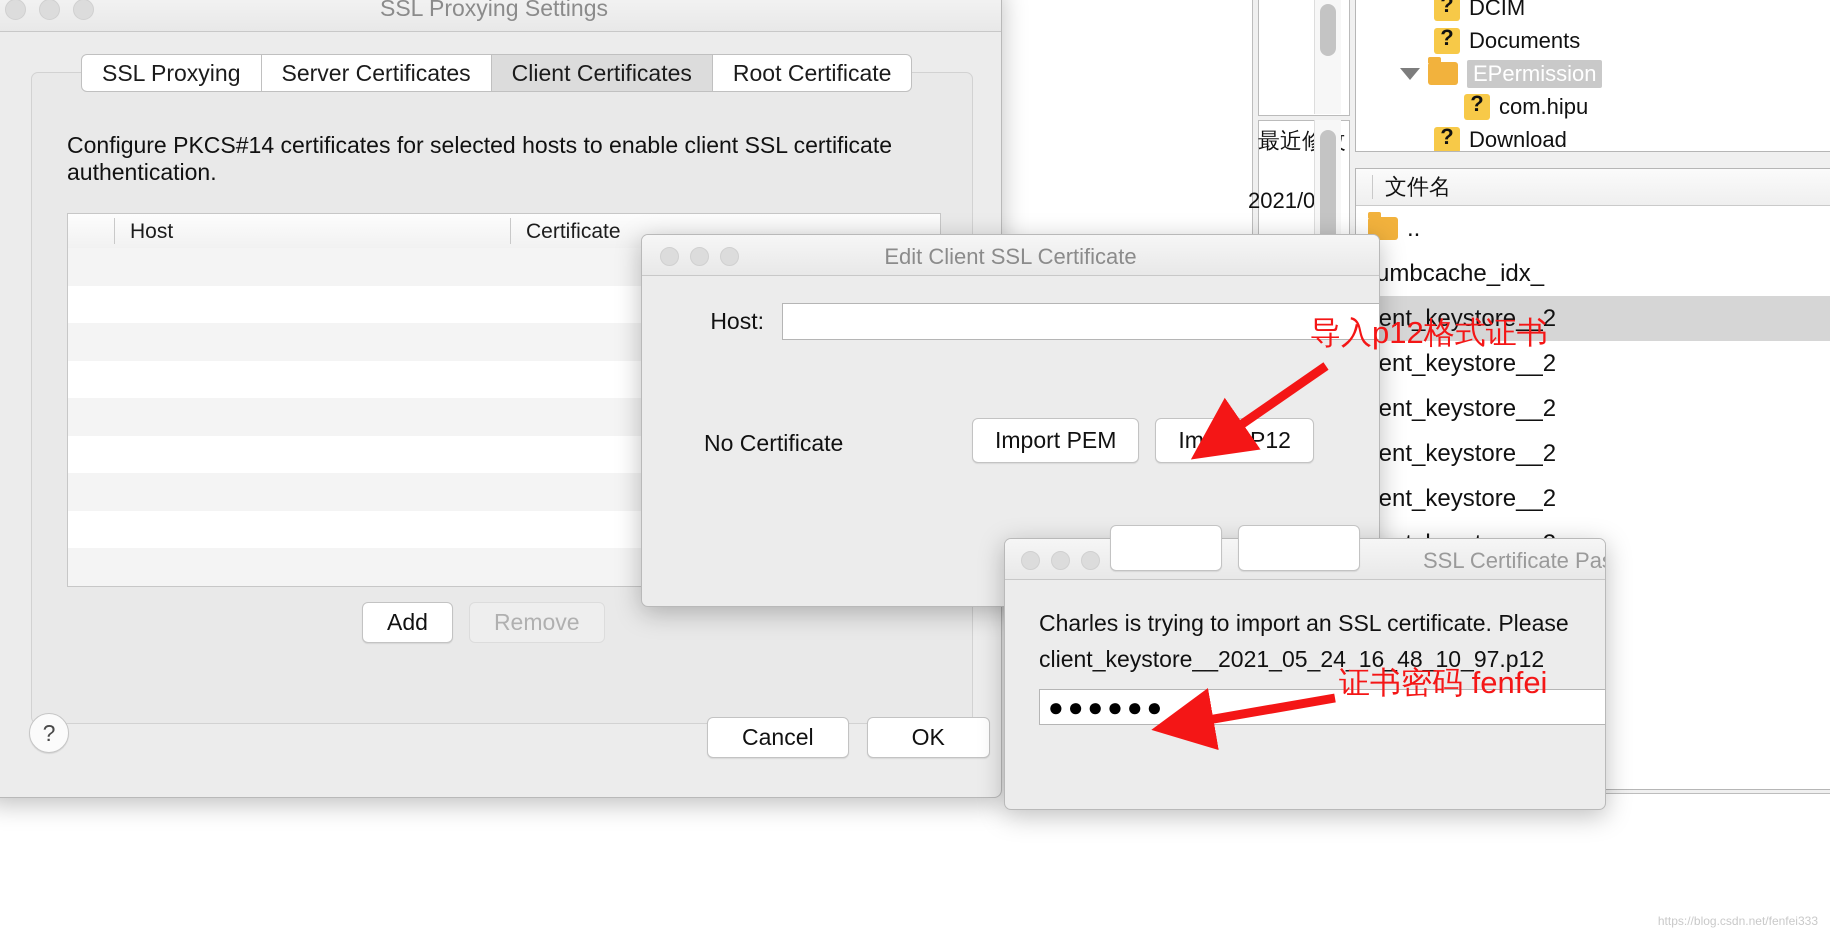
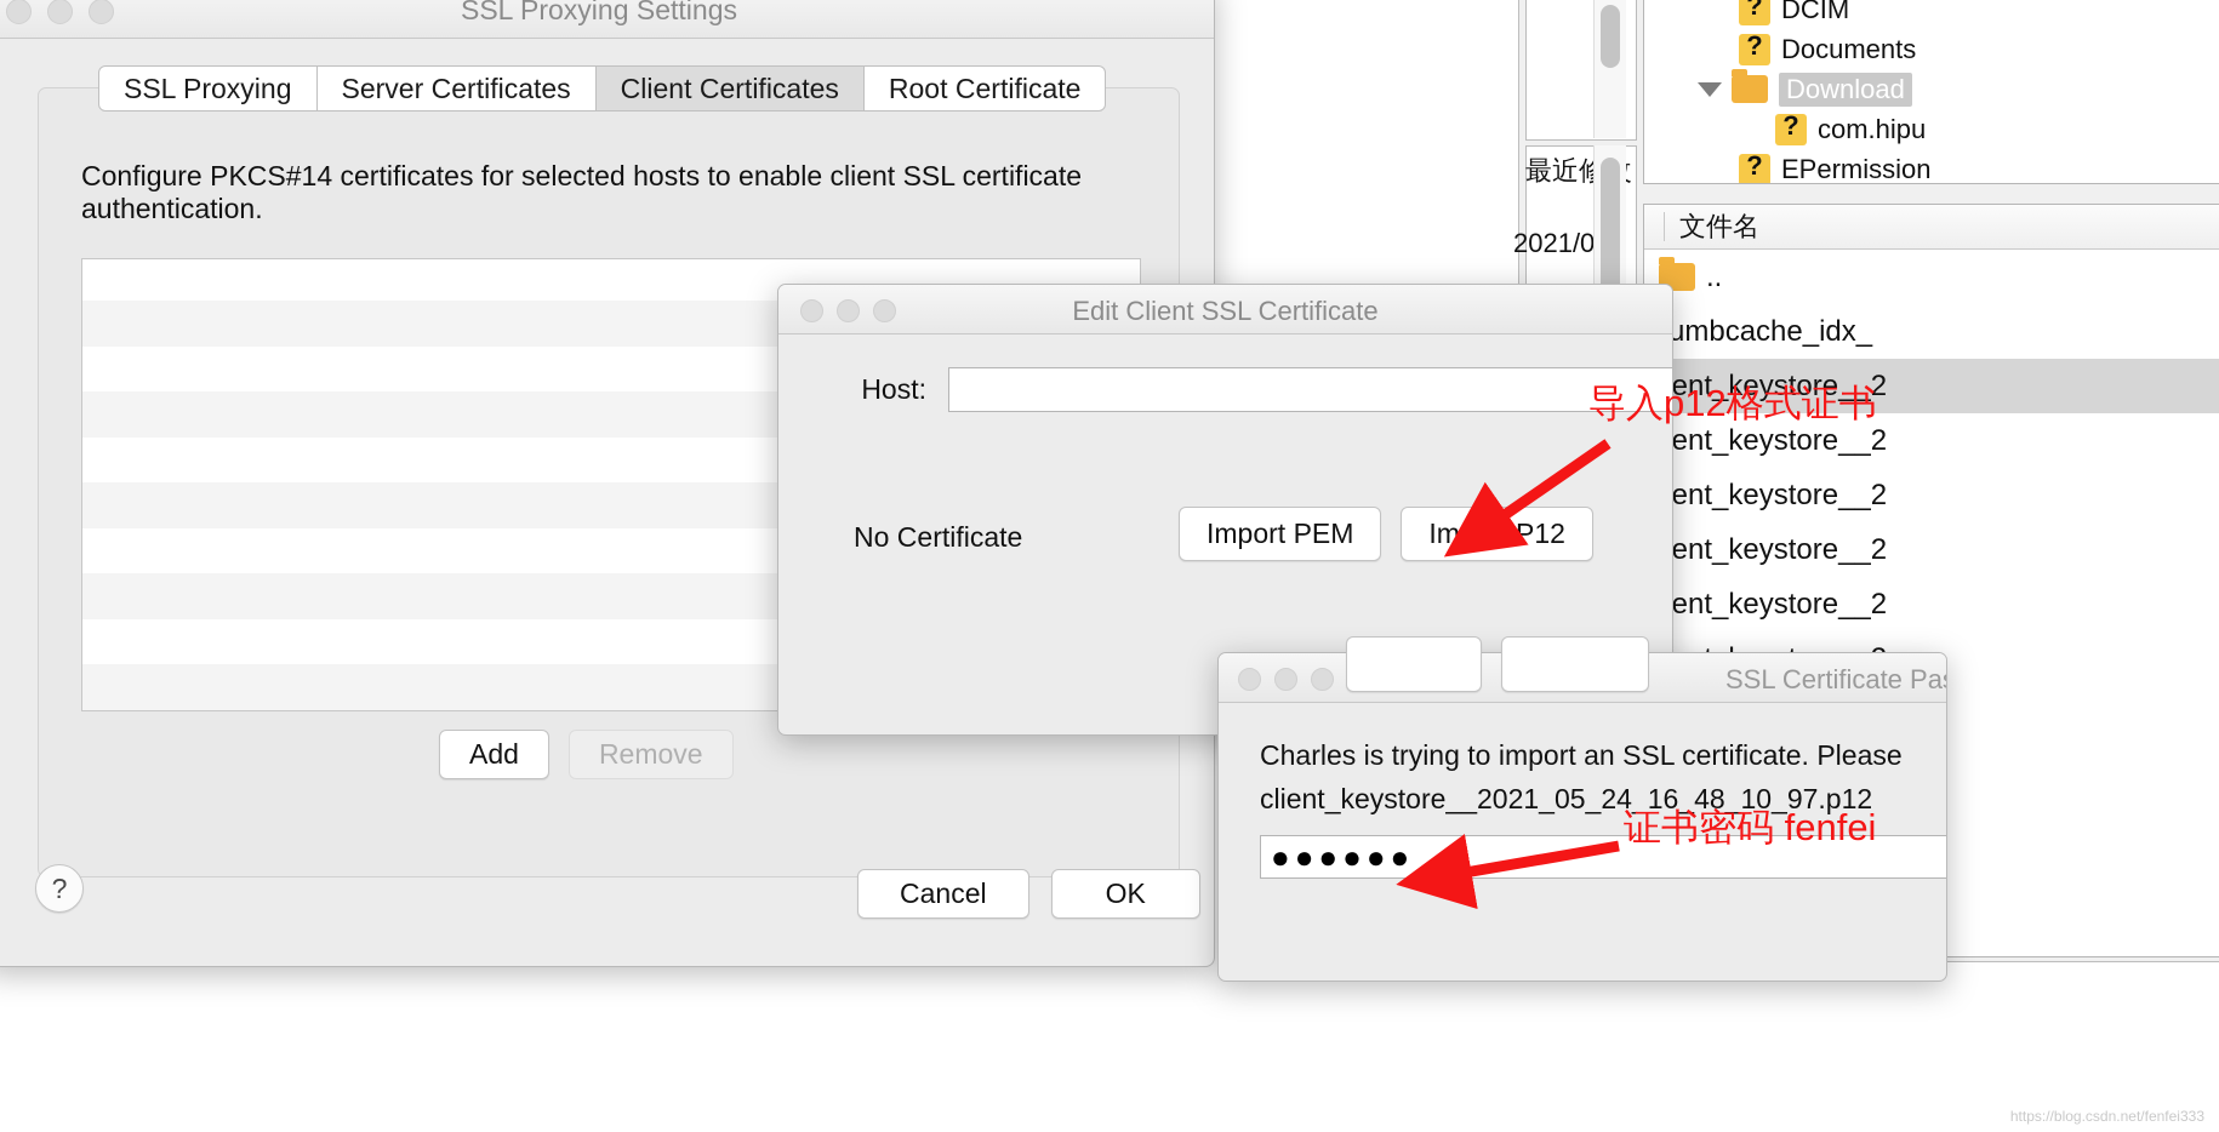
  最近修
  2021/0
  DCIM
  Documents
- EPermission
+ Download
  com.hipu
- Download
+ EPermission
  文件名
  ..
  umbcache_idx_
  ent_keystore__2
  ent_keystore__2
  ent_keystore__2
  ent_keystore__2
  ent_keystore__2
  SSL Proxying Settings
  SSL Proxying
  Server Certificates
  Client Certificates
  Root Certificate
  Configure PKCS#14 certificates for selected hosts to enable client SSL certificate authentication.
- Host
- Certificate
  Add
  Remove
  ?
  Cancel
  OK
  Edit Client SSL Certificate
  Host:
  No Certificate
  Import PEM
  Imprt P12
  SSL Certificate Pa
  Charles is trying to import an SSL certificate. Please
  client_keystore__2021_05_24_16_48_10_97.p12
  ●●●●●●
  导入p12格式证书
  证书密码 fenfei
  https://blog.csdn.net/fenfei333
